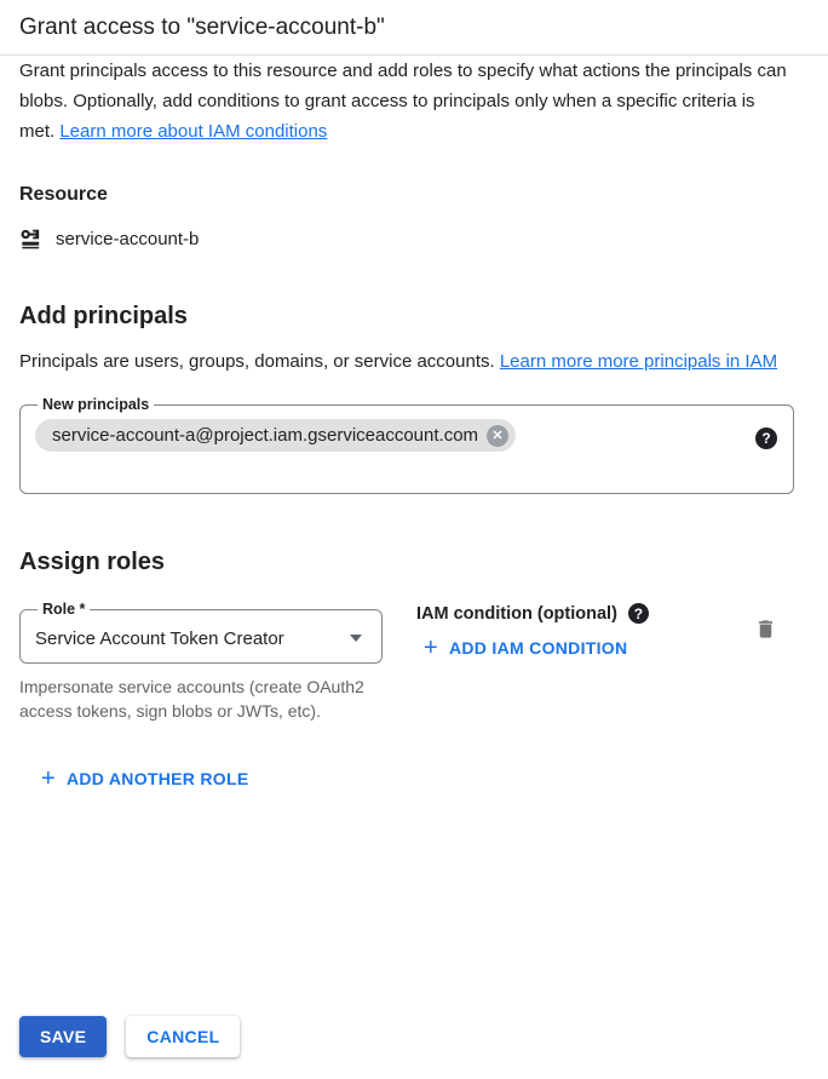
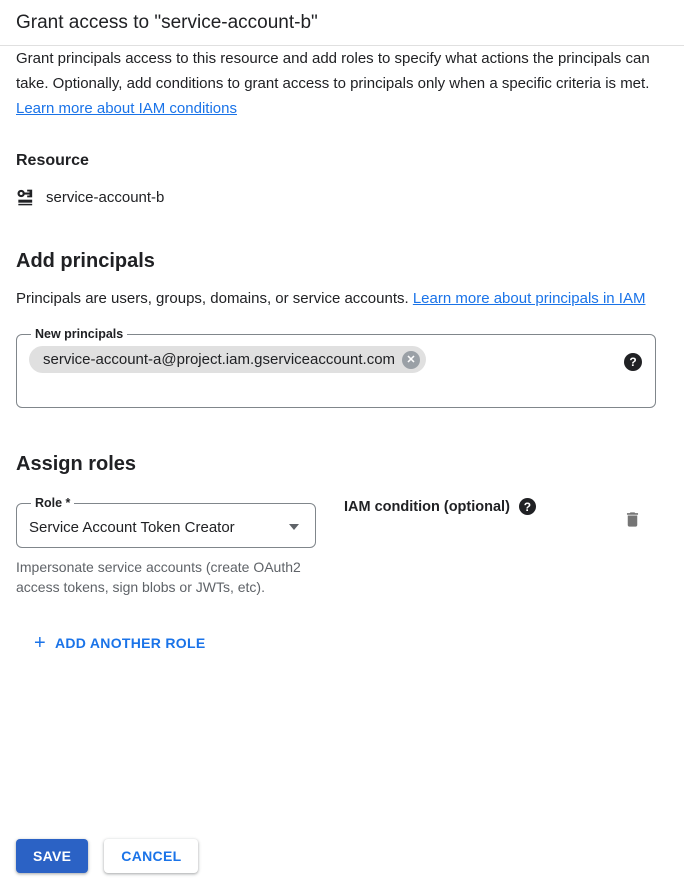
  Grant access to "service-account-b"
- Grant principals access to this resource and add roles to specify what actions the principals can blobs. Optionally, add conditions to grant access to principals only when a specific criteria is met. Learn more about IAM conditions
+ Grant principals access to this resource and add roles to specify what actions the principals can take. Optionally, add conditions to grant access to principals only when a specific criteria is met. Learn more about IAM conditions
  Resource
  service-account-b
  Add principals
- Principals are users, groups, domains, or service accounts. Learn more more principals in IAM
+ Principals are users, groups, domains, or service accounts. Learn more about principals in IAM
  New principals
  service-account-a@project.iam.gserviceaccount.com
  ?
  Assign roles
  Role *
  Service Account Token Creator
  Impersonate service accounts (create OAuth2 access tokens, sign blobs or JWTs, etc).
  IAM condition (optional)
  ?
- ADD IAM CONDITION
  ADD ANOTHER ROLE
  SAVE
  CANCEL
